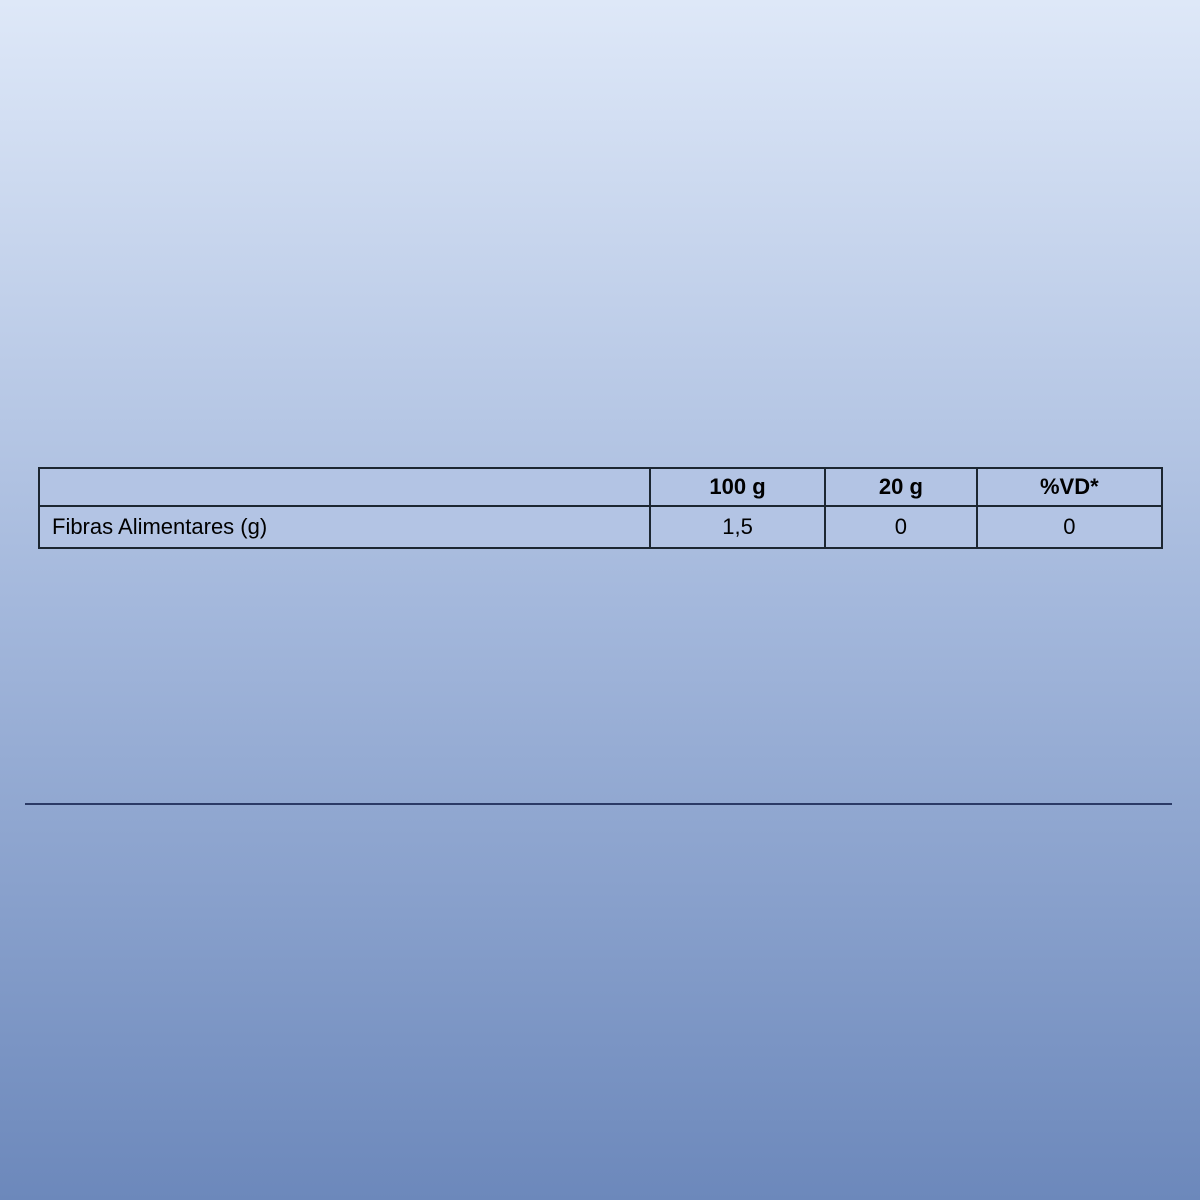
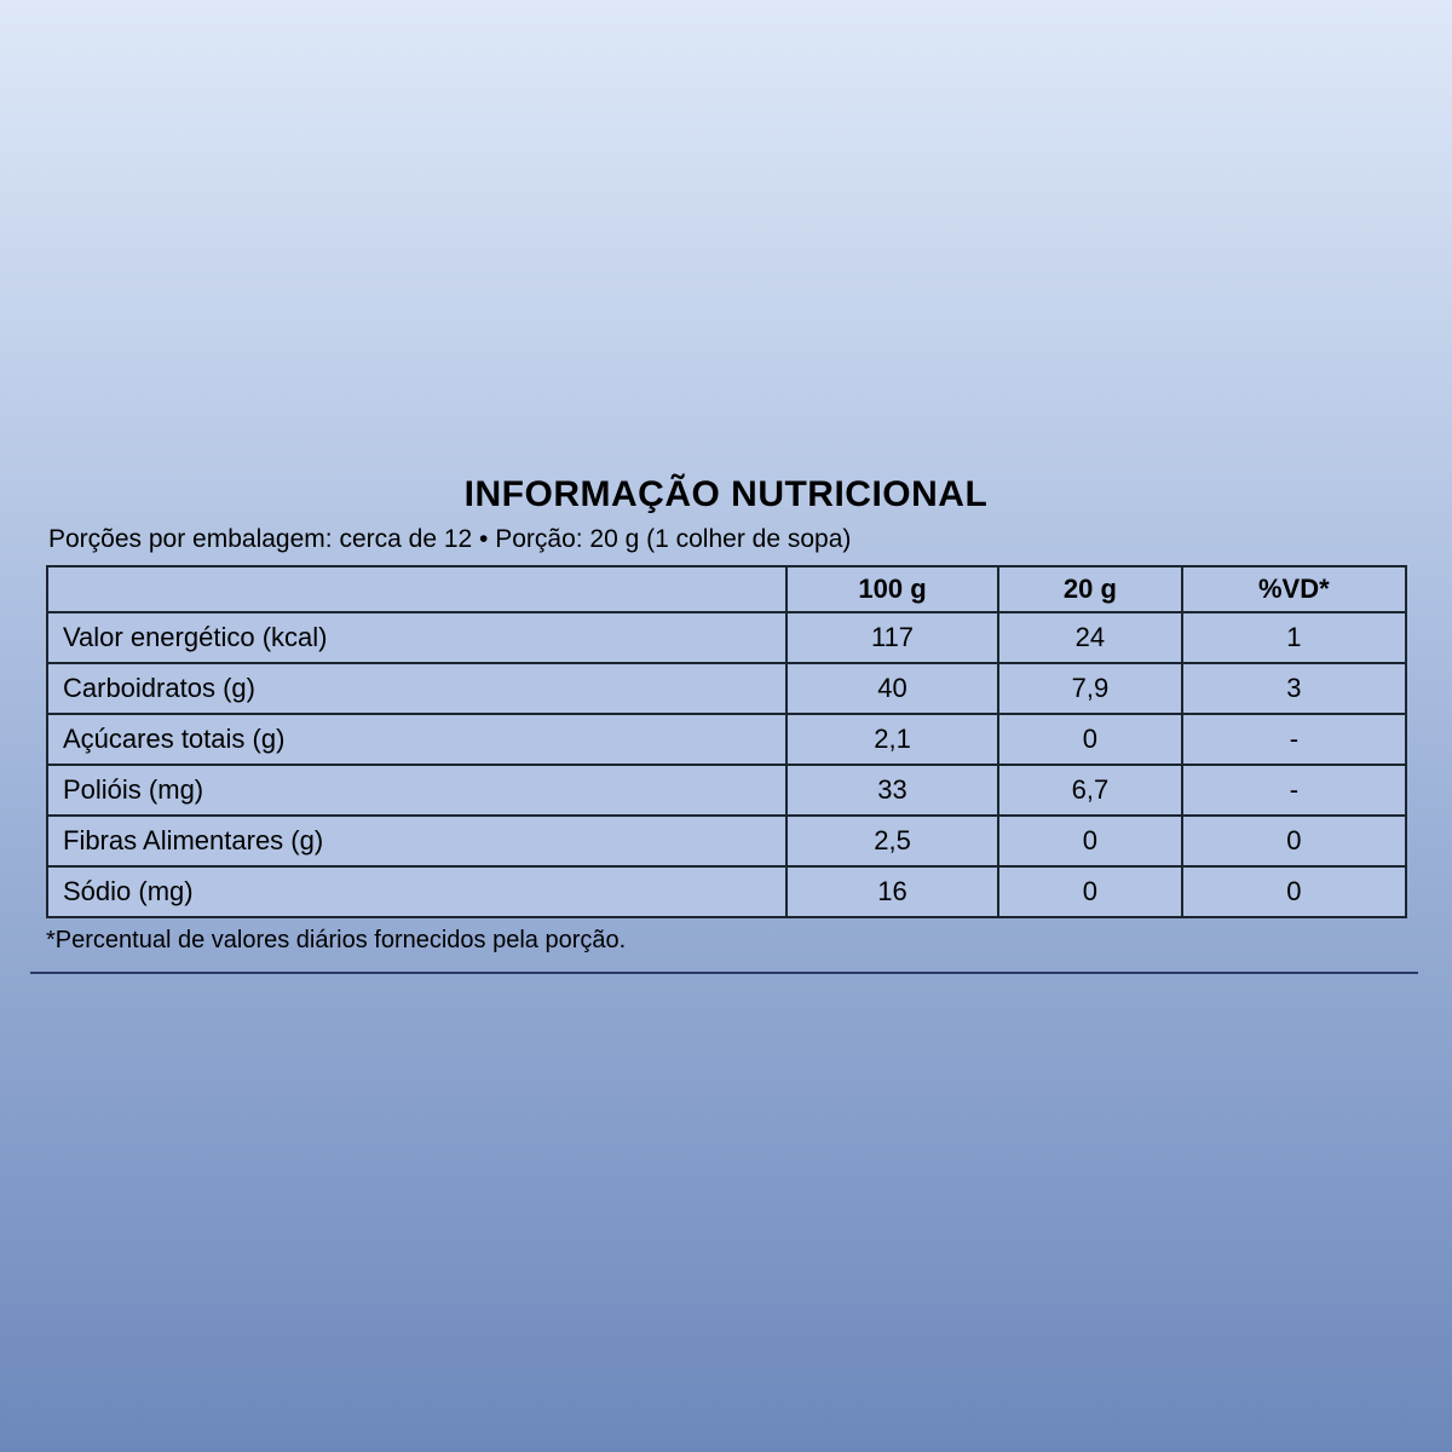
+ INFORMAÇÃO NUTRICIONAL
+ Porções por embalagem: cerca de 12 • Porção: 20 g (1 colher de sopa)
  	100 g	20 g	%VD*
+ Valor energético (kcal)	117	24	1
+ Carboidratos (g)	40	7,9	3
+ Açúcares totais (g)	2,1	0	-
+ Polióis (mg)	33	6,7	-
- Fibras Alimentares (g)	1,5	0	0
+ Fibras Alimentares (g)	2,5	0	0
+ Sódio (mg)	16	0	0
+ *Percentual de valores diários fornecidos pela porção.
